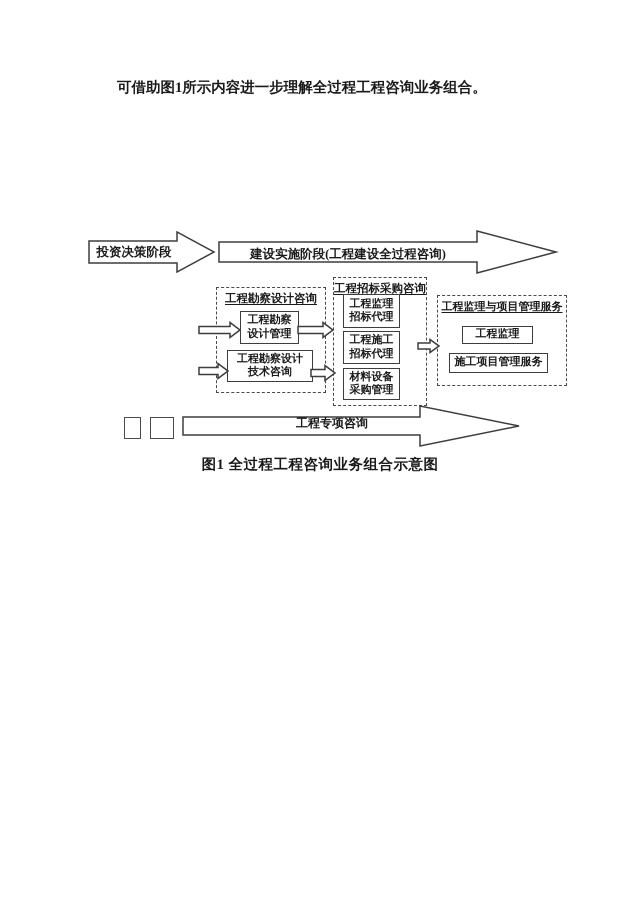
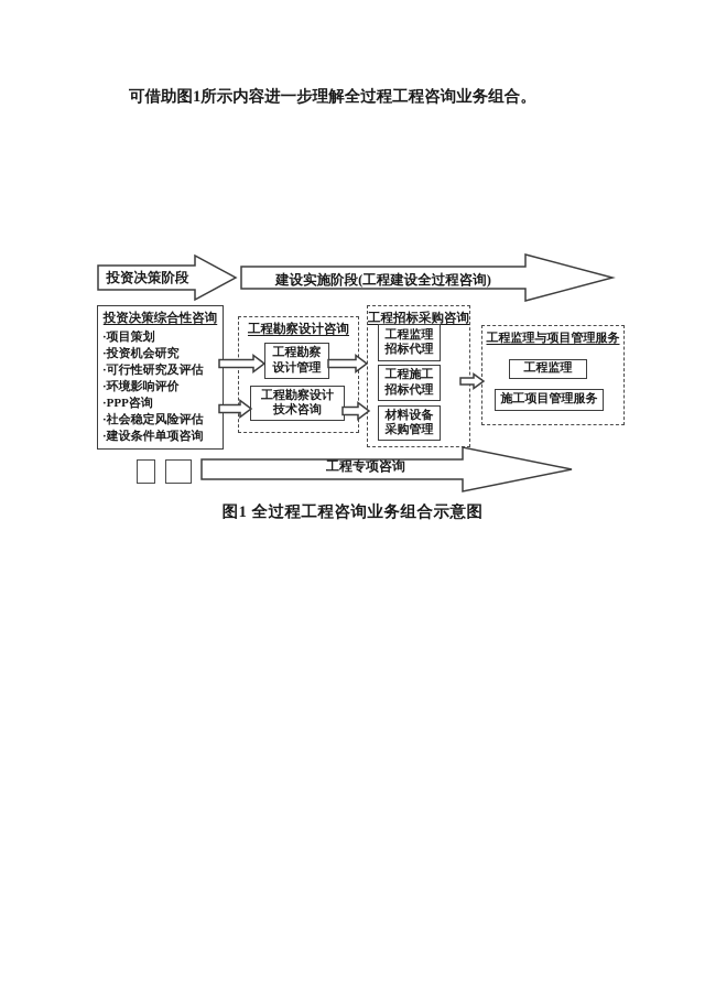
  可借助图1所示内容进一步理解全过程工程咨询业务组合。
  投资决策阶段
  建设实施阶段(工程建设全过程咨询)
+ 投资决策综合性咨询
+ ·项目策划
+ ·投资机会研究
+ ·可行性研究及评估
+ ·环境影响评价
+ ·PPP咨询
+ ·社会稳定风险评估
+ ·建设条件单项咨询
  工程勘察设计咨询
  工程勘察
  设计管理
  工程勘察设计
  技术咨询
  工程招标采购咨询
  工程监理
  招标代理
  工程施工
  招标代理
  材料设备
  采购管理
  工程监理与项目管理服务
  工程监理
  施工项目管理服务
  工程专项咨询
  图1 全过程工程咨询业务组合示意图
